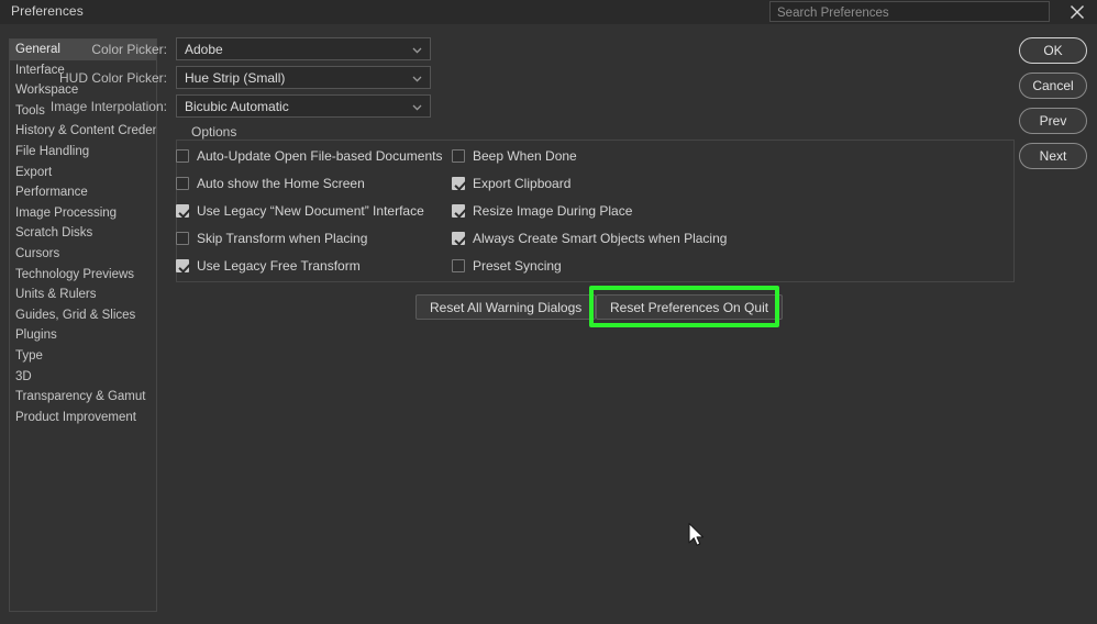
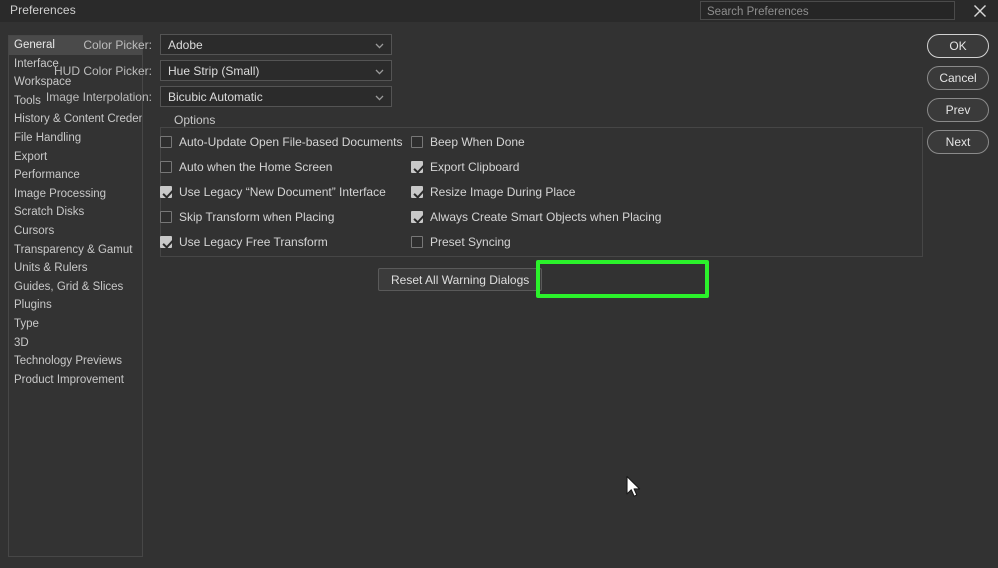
  Preferences
  Search Preferences
  General
  Interface
  Workspace
  Tools
  History & Content Creden
  File Handling
  Export
  Performance
  Image Processing
  Scratch Disks
  Cursors
- Technology Previews
+ Transparency & Gamut
  Units & Rulers
  Guides, Grid & Slices
  Plugins
  Type
  3D
- Transparency & Gamut
+ Technology Previews
  Product Improvement
  Color Picker:
  Adobe
  HUD Color Picker:
  Hue Strip (Small)
  Image Interpolation:
  Bicubic Automatic
  Options
  Auto-Update Open File-based Documents
- Auto show the Home Screen
+ Auto when the Home Screen
  Use Legacy “New Document” Interface
  Skip Transform when Placing
  Use Legacy Free Transform
  Beep When Done
  Export Clipboard
  Resize Image During Place
  Always Create Smart Objects when Placing
  Preset Syncing
  Reset All Warning Dialogs
- Reset Preferences On Quit
  OK
  Cancel
  Prev
  Next
